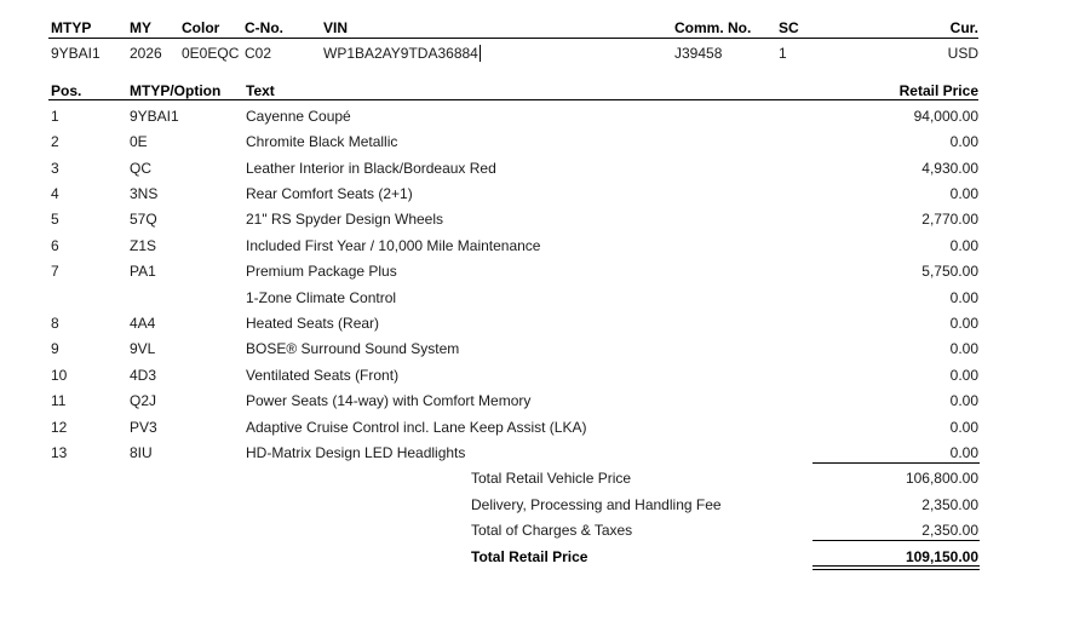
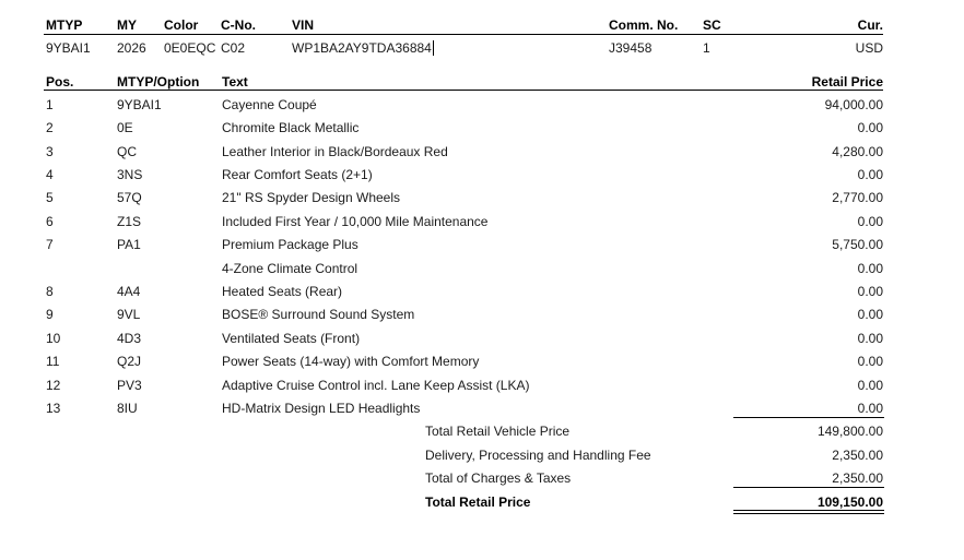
  MTYP
  MY
  Color
  C-No.
  VIN
  Comm. No.
  SC
  Cur.
  9YBAI1
  2026
  0E0EQC
  C02
  WP1BA2AY9TDA36884
  J39458
  1
  USD
  Pos.
  MTYP/Option
  Text
  Retail Price
  1
  9YBAI1
  Cayenne Coupé
  94,000.00
  2
  0E
  Chromite Black Metallic
  0.00
  3
  QC
  Leather Interior in Black/Bordeaux Red
- 4,930.00
+ 4,280.00
  4
  3NS
  Rear Comfort Seats (2+1)
  0.00
  5
  57Q
  21" RS Spyder Design Wheels
  2,770.00
  6
  Z1S
  Included First Year / 10,000 Mile Maintenance
  0.00
  7
  PA1
  Premium Package Plus
  5,750.00
- 1-Zone Climate Control
+ 4-Zone Climate Control
  0.00
  8
  4A4
  Heated Seats (Rear)
  0.00
  9
  9VL
  BOSE® Surround Sound System
  0.00
  10
  4D3
  Ventilated Seats (Front)
  0.00
  11
  Q2J
  Power Seats (14-way) with Comfort Memory
  0.00
  12
  PV3
  Adaptive Cruise Control incl. Lane Keep Assist (LKA)
  0.00
  13
  8IU
  HD-Matrix Design LED Headlights
  0.00
  Total Retail Vehicle Price
- 106,800.00
+ 149,800.00
  Delivery, Processing and Handling Fee
  2,350.00
  Total of Charges & Taxes
  2,350.00
  Total Retail Price
  109,150.00
